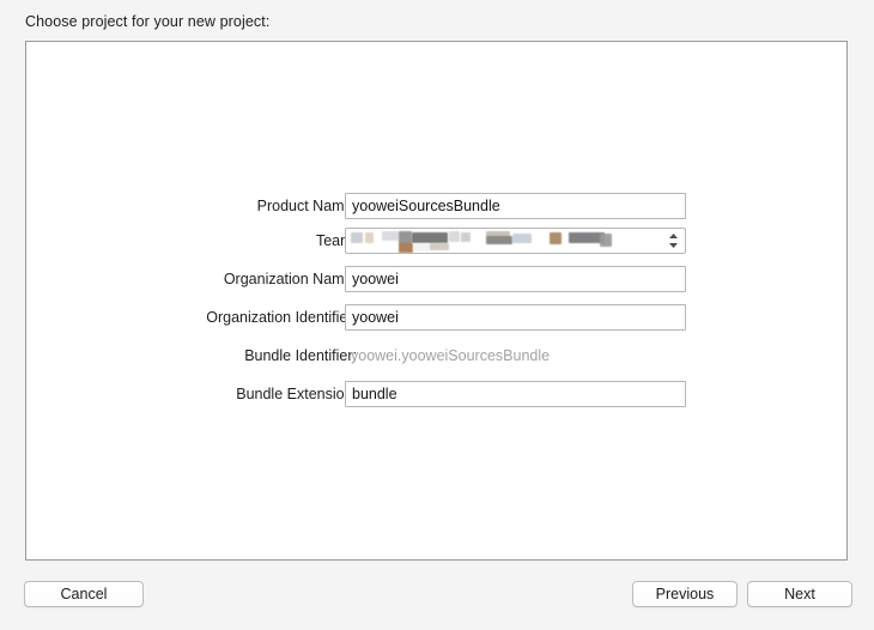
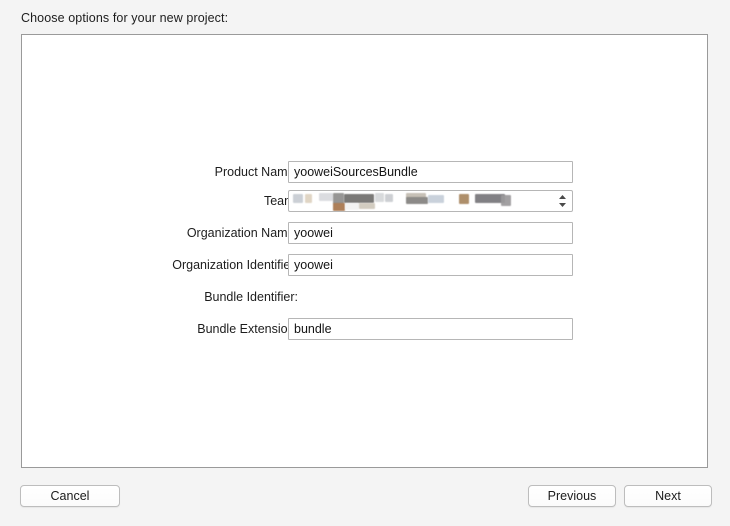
- Choose project for your new project:
+ Choose options for your new project:
  Product Nam
  yooweiSourcesBundle
  Organization Nam
  yoowei
  Organization Identifie
  yoowei
  Bundle Identifier:
- yoowei.yooweiSourcesBundle
  Bundle Extensio
  bundle
  Cancel
  Previous
  Next
